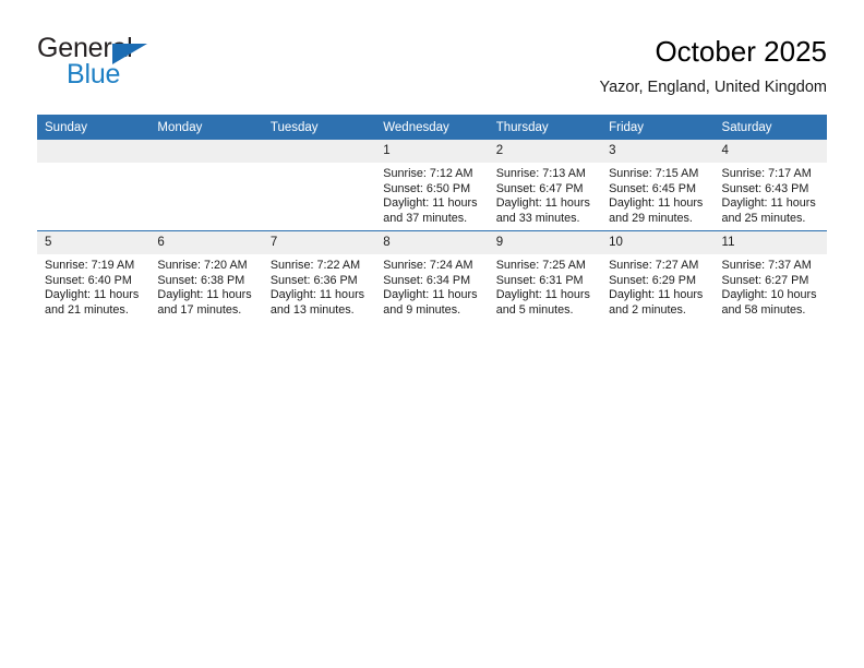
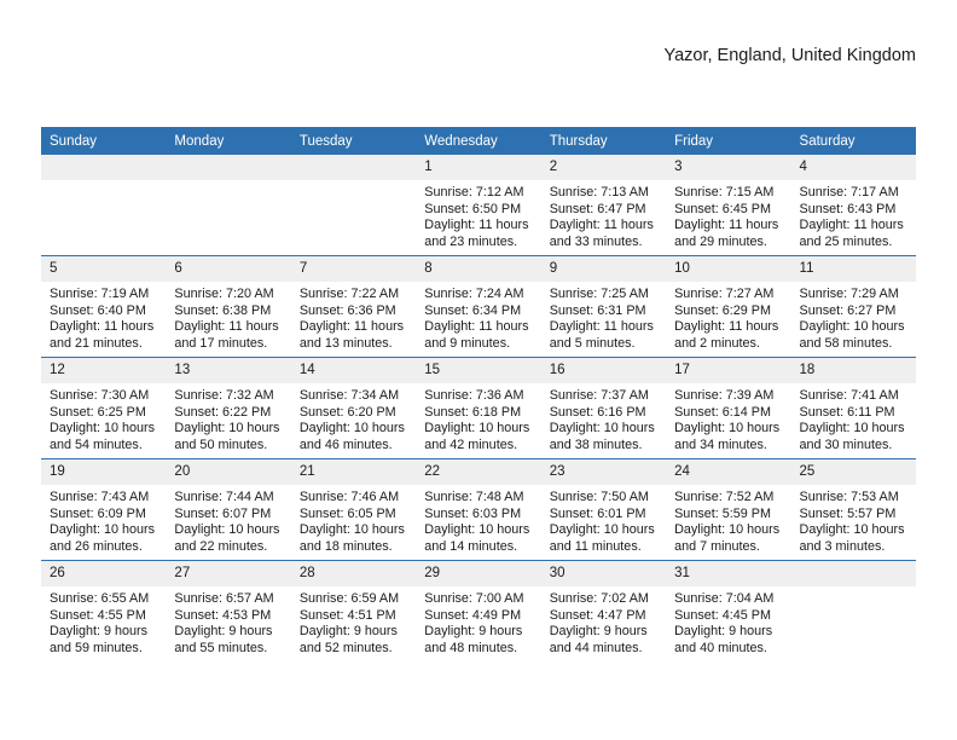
- General
- Blue
- October 2025
  Yazor, England, United Kingdom
  Sunday	Monday	Tuesday	Wednesday	Thursday	Friday	Saturday
- 			1Sunrise: 7:12 AMSunset: 6:50 PMDaylight: 11 hoursand 37 minutes.	2Sunrise: 7:13 AMSunset: 6:47 PMDaylight: 11 hoursand 33 minutes.	3Sunrise: 7:15 AMSunset: 6:45 PMDaylight: 11 hoursand 29 minutes.	4Sunrise: 7:17 AMSunset: 6:43 PMDaylight: 11 hoursand 25 minutes.
+ 			1Sunrise: 7:12 AMSunset: 6:50 PMDaylight: 11 hoursand 23 minutes.	2Sunrise: 7:13 AMSunset: 6:47 PMDaylight: 11 hoursand 33 minutes.	3Sunrise: 7:15 AMSunset: 6:45 PMDaylight: 11 hoursand 29 minutes.	4Sunrise: 7:17 AMSunset: 6:43 PMDaylight: 11 hoursand 25 minutes.
- 5Sunrise: 7:19 AMSunset: 6:40 PMDaylight: 11 hoursand 21 minutes.	6Sunrise: 7:20 AMSunset: 6:38 PMDaylight: 11 hoursand 17 minutes.	7Sunrise: 7:22 AMSunset: 6:36 PMDaylight: 11 hoursand 13 minutes.	8Sunrise: 7:24 AMSunset: 6:34 PMDaylight: 11 hoursand 9 minutes.	9Sunrise: 7:25 AMSunset: 6:31 PMDaylight: 11 hoursand 5 minutes.	10Sunrise: 7:27 AMSunset: 6:29 PMDaylight: 11 hoursand 2 minutes.	11Sunrise: 7:37 AMSunset: 6:27 PMDaylight: 10 hoursand 58 minutes.
+ 5Sunrise: 7:19 AMSunset: 6:40 PMDaylight: 11 hoursand 21 minutes.	6Sunrise: 7:20 AMSunset: 6:38 PMDaylight: 11 hoursand 17 minutes.	7Sunrise: 7:22 AMSunset: 6:36 PMDaylight: 11 hoursand 13 minutes.	8Sunrise: 7:24 AMSunset: 6:34 PMDaylight: 11 hoursand 9 minutes.	9Sunrise: 7:25 AMSunset: 6:31 PMDaylight: 11 hoursand 5 minutes.	10Sunrise: 7:27 AMSunset: 6:29 PMDaylight: 11 hoursand 2 minutes.	11Sunrise: 7:29 AMSunset: 6:27 PMDaylight: 10 hoursand 58 minutes.
+ 12Sunrise: 7:30 AMSunset: 6:25 PMDaylight: 10 hoursand 54 minutes.	13Sunrise: 7:32 AMSunset: 6:22 PMDaylight: 10 hoursand 50 minutes.	14Sunrise: 7:34 AMSunset: 6:20 PMDaylight: 10 hoursand 46 minutes.	15Sunrise: 7:36 AMSunset: 6:18 PMDaylight: 10 hoursand 42 minutes.	16Sunrise: 7:37 AMSunset: 6:16 PMDaylight: 10 hoursand 38 minutes.	17Sunrise: 7:39 AMSunset: 6:14 PMDaylight: 10 hoursand 34 minutes.	18Sunrise: 7:41 AMSunset: 6:11 PMDaylight: 10 hoursand 30 minutes.
+ 19Sunrise: 7:43 AMSunset: 6:09 PMDaylight: 10 hoursand 26 minutes.	20Sunrise: 7:44 AMSunset: 6:07 PMDaylight: 10 hoursand 22 minutes.	21Sunrise: 7:46 AMSunset: 6:05 PMDaylight: 10 hoursand 18 minutes.	22Sunrise: 7:48 AMSunset: 6:03 PMDaylight: 10 hoursand 14 minutes.	23Sunrise: 7:50 AMSunset: 6:01 PMDaylight: 10 hoursand 11 minutes.	24Sunrise: 7:52 AMSunset: 5:59 PMDaylight: 10 hoursand 7 minutes.	25Sunrise: 7:53 AMSunset: 5:57 PMDaylight: 10 hoursand 3 minutes.
+ 26Sunrise: 6:55 AMSunset: 4:55 PMDaylight: 9 hoursand 59 minutes.	27Sunrise: 6:57 AMSunset: 4:53 PMDaylight: 9 hoursand 55 minutes.	28Sunrise: 6:59 AMSunset: 4:51 PMDaylight: 9 hoursand 52 minutes.	29Sunrise: 7:00 AMSunset: 4:49 PMDaylight: 9 hoursand 48 minutes.	30Sunrise: 7:02 AMSunset: 4:47 PMDaylight: 9 hoursand 44 minutes.	31Sunrise: 7:04 AMSunset: 4:45 PMDaylight: 9 hoursand 40 minutes.
